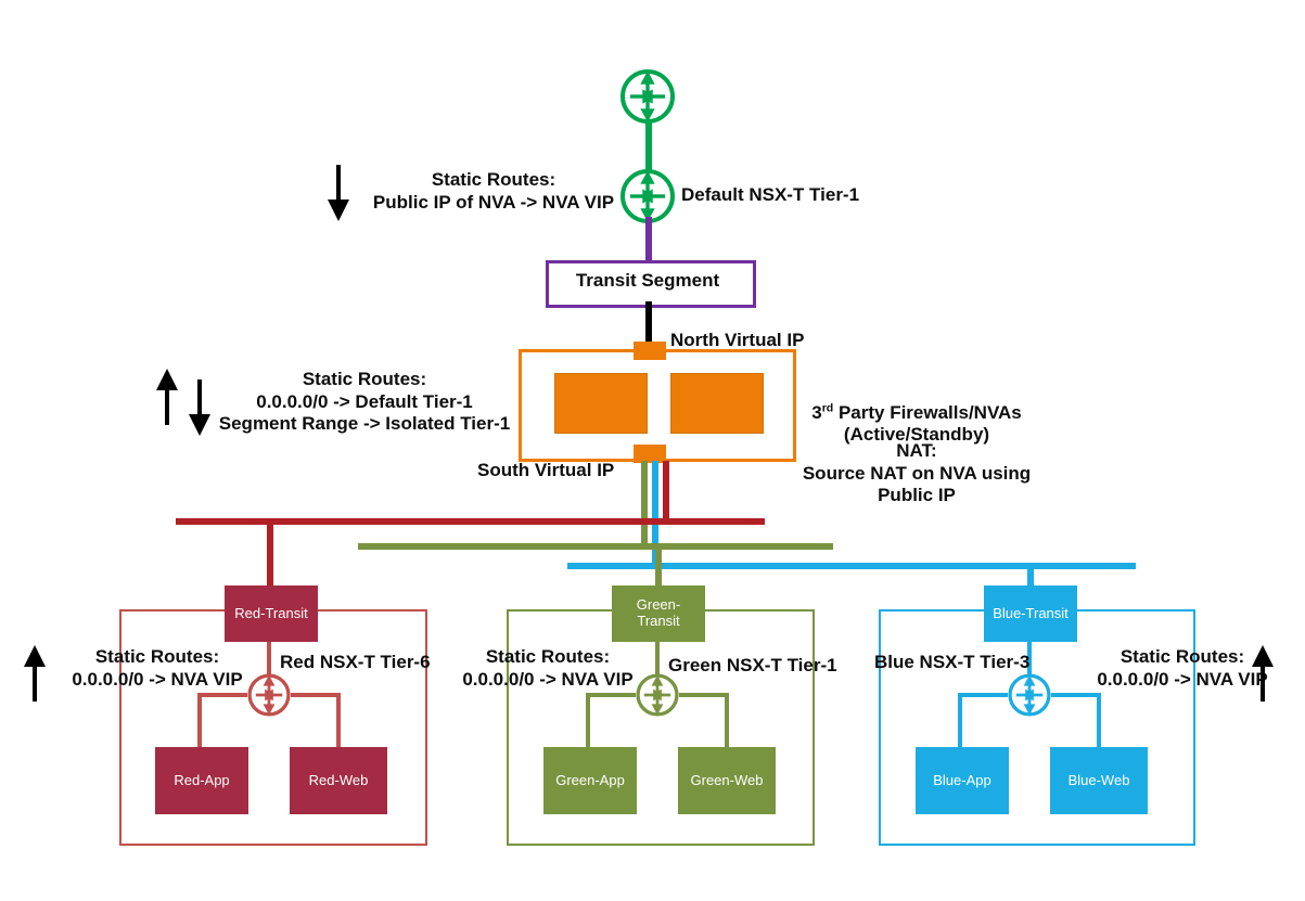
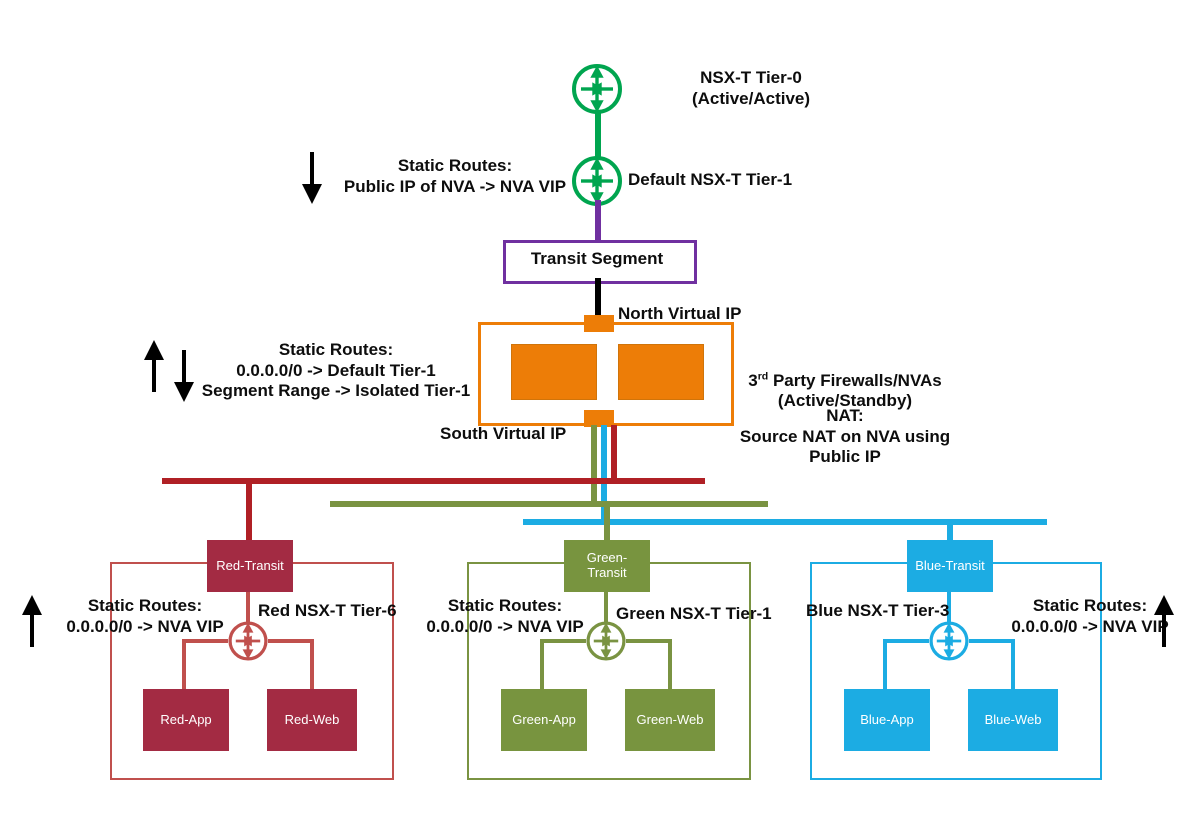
+ NSX-T Tier-0
+ (Active/Active)
  Default NSX-T Tier-1
  Static Routes:
  Public IP of NVA -> NVA VIP
  Transit Segment
  North Virtual IP
  South Virtual IP
  3rd Party Firewalls/NVAs
  (Active/Standby)
  NAT:
  Source NAT on NVA using
  Public IP
  Static Routes:
  0.0.0.0/0 -> Default Tier-1
  Segment Range -> Isolated Tier-1
  Red-Transit
  Red NSX-T Tier-6
  Red-App
  Red-Web
  Static Routes:
  0.0.0.0/0 -> NVA VIP
  Green-
  Transit
  Green NSX-T Tier-1
  Green-App
  Green-Web
  Static Routes:
  0.0.0.0/0 -> NVA VIP
  Blue-Transit
  Blue NSX-T Tier-3
  Blue-App
  Blue-Web
  Static Routes:
  0.0.0.0/0 -> NVA VI
